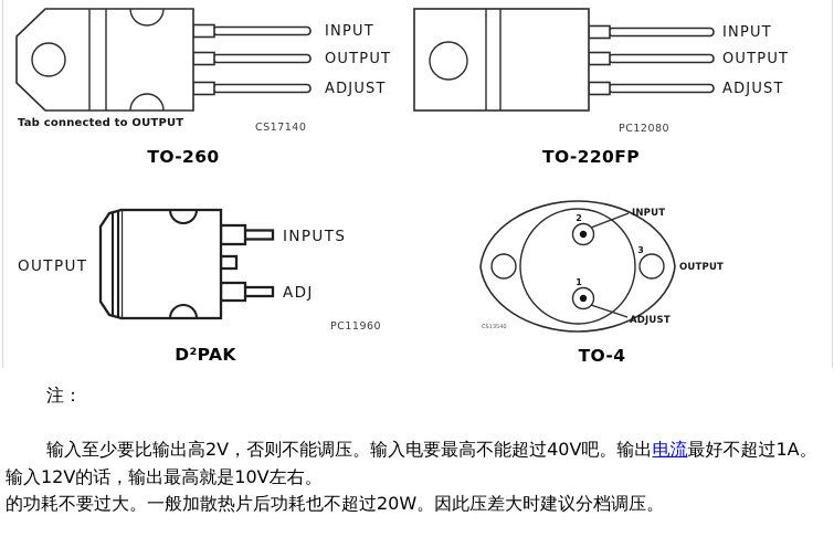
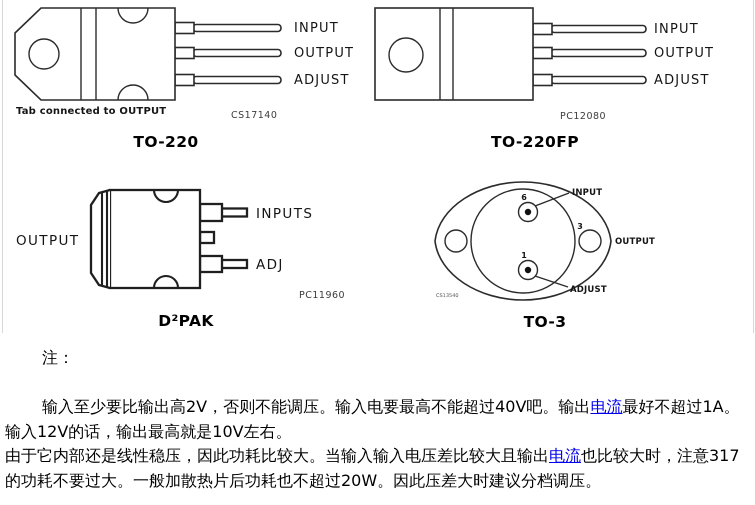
  INPUT
  OUTPUT
  ADJUST
  Tab connected to OUTPUT
  CS17140
- TO-260
+ TO-220
  INPUT
  OUTPUT
  ADJUST
  PC12080
  TO-220FP
  INPUTS
  ADJ
  OUTPUT
  PC11960
  D²PAK
- 2
+ 6
  1
  3
  INPUT
  ADJUST
  OUTPUT
- TO-4
+ TO-3
  注：
  输入至少要比输出高2V，否则不能调压。输入电要最高不能超过40V吧。输出电流最好不超过1A。
  输入12V的话，输出最高就是10V左右。
+ 由于它内部还是线性稳压，因此功耗比较大。当输入输入电压差比较大且输出电流也比较大时，注意317
  的功耗不要过大。一般加散热片后功耗也不超过20W。因此压差大时建议分档调压。
